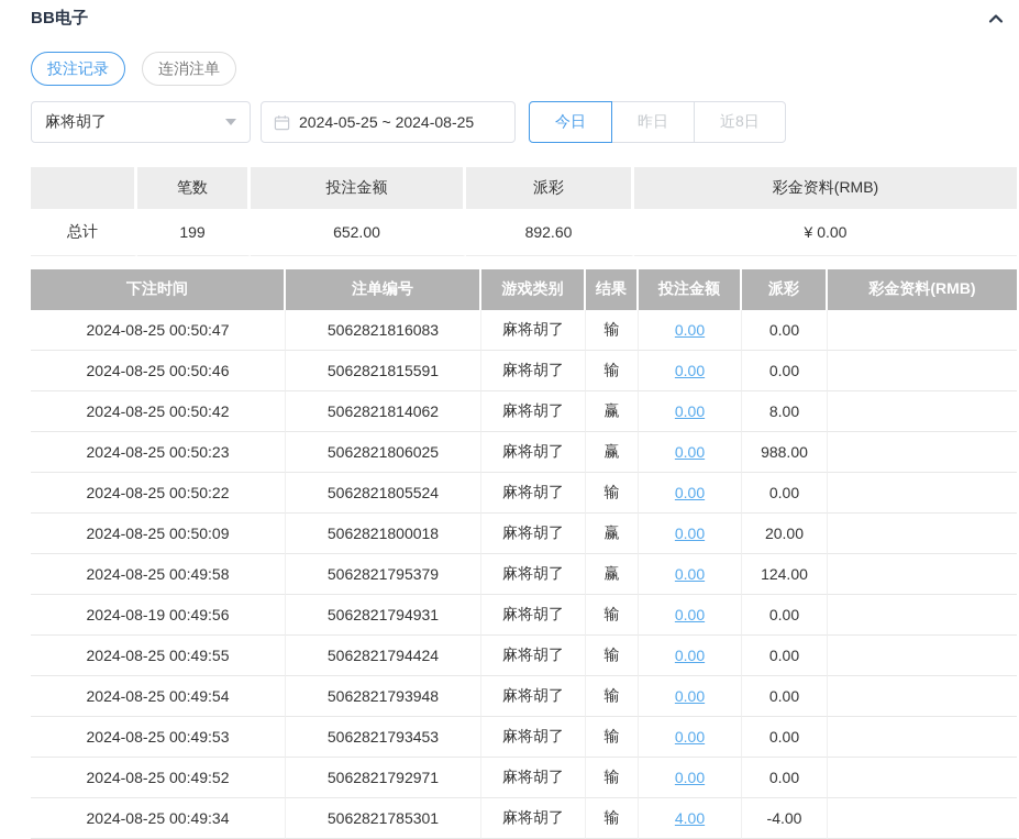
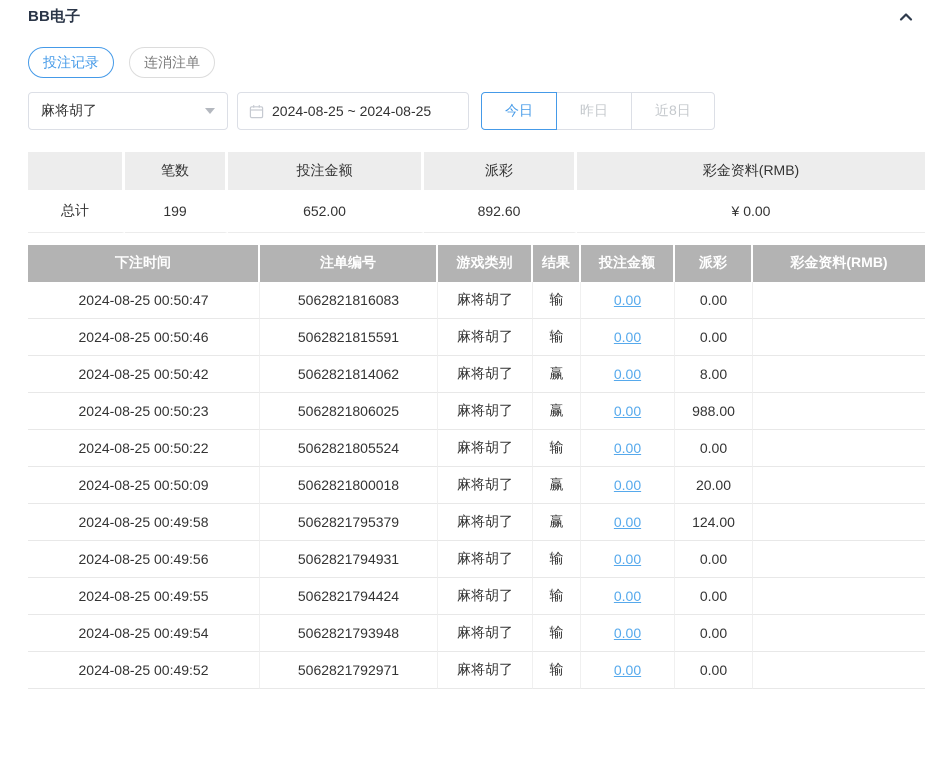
  BB电子
  投注记录
  连消注单
  麻将胡了
- 2024-05-25 ~ 2024-08-25
+ 2024-08-25 ~ 2024-08-25
  今日
  昨日
  近8日
  	笔数	投注金额	派彩	彩金资料(RMB)
  总计	199	652.00	892.60	¥ 0.00
  下注时间	注单编号	游戏类别	结果	投注金额	派彩	彩金资料(RMB)
  2024-08-25 00:50:47	5062821816083	麻将胡了	输	0.00	0.00
  2024-08-25 00:50:46	5062821815591	麻将胡了	输	0.00	0.00
  2024-08-25 00:50:42	5062821814062	麻将胡了	赢	0.00	8.00
  2024-08-25 00:50:23	5062821806025	麻将胡了	赢	0.00	988.00
  2024-08-25 00:50:22	5062821805524	麻将胡了	输	0.00	0.00
  2024-08-25 00:50:09	5062821800018	麻将胡了	赢	0.00	20.00
  2024-08-25 00:49:58	5062821795379	麻将胡了	赢	0.00	124.00
- 2024-08-19 00:49:56	5062821794931	麻将胡了	输	0.00	0.00
+ 2024-08-25 00:49:56	5062821794931	麻将胡了	输	0.00	0.00
  2024-08-25 00:49:55	5062821794424	麻将胡了	输	0.00	0.00
  2024-08-25 00:49:54	5062821793948	麻将胡了	输	0.00	0.00
- 2024-08-25 00:49:53	5062821793453	麻将胡了	输	0.00	0.00
  2024-08-25 00:49:52	5062821792971	麻将胡了	输	0.00	0.00
- 2024-08-25 00:49:34	5062821785301	麻将胡了	输	4.00	-4.00
